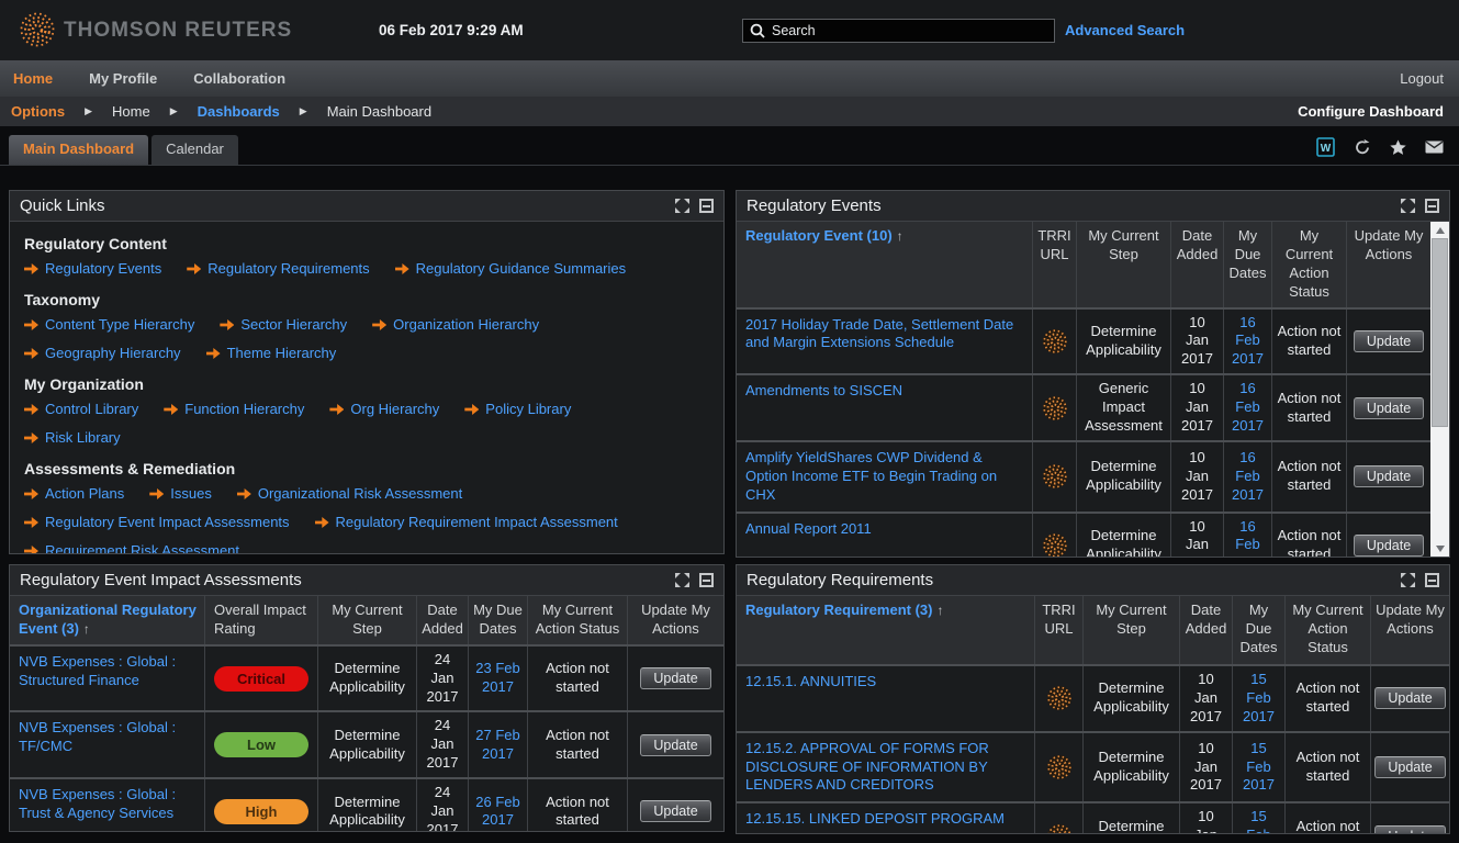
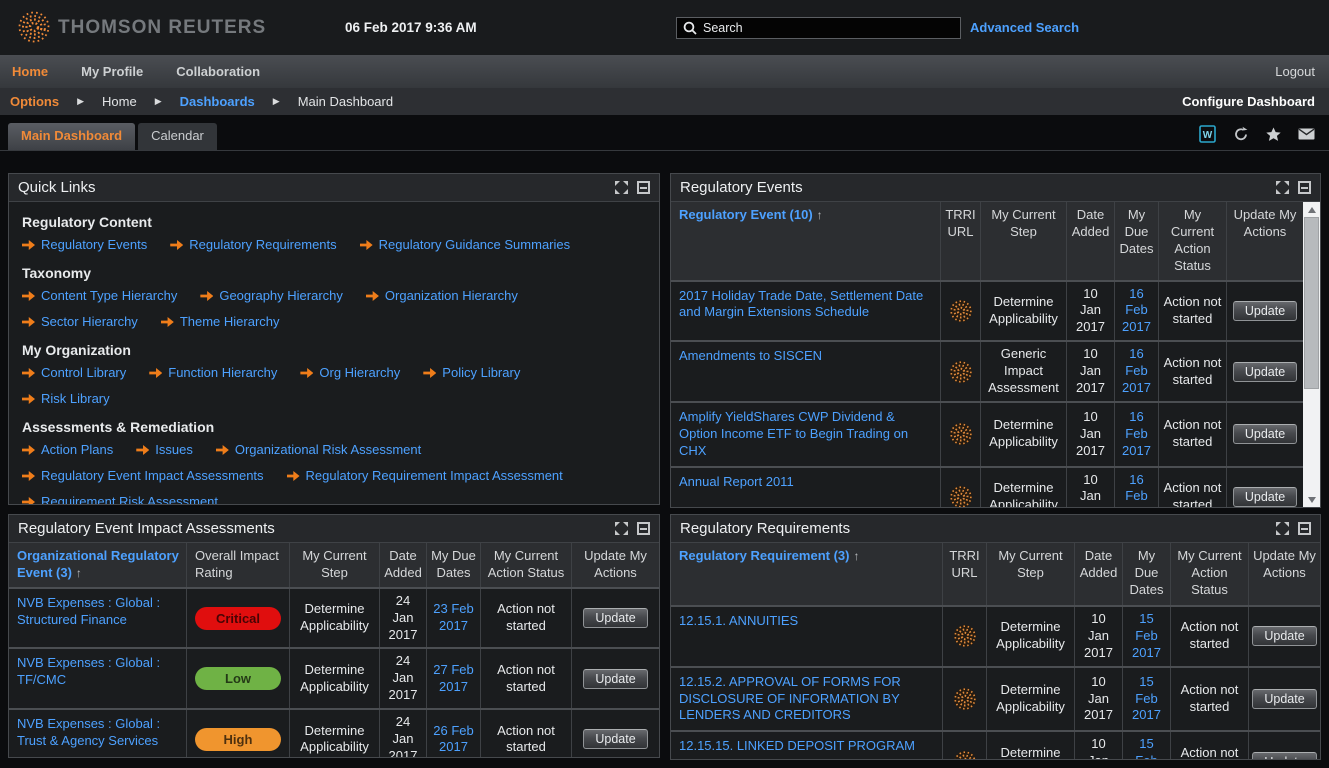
  THOMSON REUTERS
- 06 Feb 2017 9:29 AM
+ 06 Feb 2017 9:36 AM
  Search
  Advanced Search
  Home
  My Profile
  Collaboration
  Logout
  Options
  ▶
  Home
  ▶
  Dashboards
  ▶
  Main Dashboard
  Configure Dashboard
  Main Dashboard
  Calendar
  W
  Quick Links
  Regulatory Content
  Regulatory Events
  Regulatory Requirements
  Regulatory Guidance Summaries
  Taxonomy
  Content Type Hierarchy
- Sector Hierarchy
+ Geography Hierarchy
  Organization Hierarchy
- Geography Hierarchy
+ Sector Hierarchy
  Theme Hierarchy
  My Organization
  Control Library
  Function Hierarchy
  Org Hierarchy
  Policy Library
  Risk Library
  Assessments & Remediation
  Action Plans
  Issues
  Organizational Risk Assessment
  Regulatory Event Impact Assessments
  Regulatory Requirement Impact Assessment
  Requirement Risk Assessment
  Regulatory Events
  Regulatory Event (10) ↑
  TRRI URL
  My Current Step
  Date Added
  My Due Dates
  My Current Action Status
  Update My Actions
  2017 Holiday Trade Date, Settlement Date and Margin Extensions Schedule
  Determine Applicability
  10 Jan 2017
  16 Feb 2017
  Action not started
  Update
  Amendments to SISCEN
  Generic Impact Assessment
  10 Jan 2017
  16 Feb 2017
  Action not started
  Update
  Amplify YieldShares CWP Dividend & Option Income ETF to Begin Trading on CHX
  Determine Applicability
  10 Jan 2017
  16 Feb 2017
  Action not started
  Update
  Annual Report 2011
  Determine Applicability
  Action not started
  Update
  Regulatory Event Impact Assessments
  Organizational Regulatory Event (3) ↑
  Overall Impact Rating
  My Current Step
  Date Added
  My Due Dates
  My Current Action Status
  Update My Actions
  NVB Expenses : Global : Structured Finance
  Critical
  Determine Applicability
  24 Jan 2017
  23 Feb 2017
  Action not started
  Update
  NVB Expenses : Global : TF/CMC
  Low
  Determine Applicability
  24 Jan 2017
  27 Feb 2017
  Action not started
  Update
  NVB Expenses : Global : Trust & Agency Services
  High
  Determine Applicability
  24 Jan 2017
  26 Feb 2017
  Action not started
  Update
  Regulatory Requirements
  Regulatory Requirement (3) ↑
  TRRI URL
  My Current Step
  Date Added
  My Due Dates
  My Current Action Status
  Update My Actions
  12.15.1. ANNUITIES
  Determine Applicability
  10 Jan 2017
  15 Feb 2017
  Action not started
  Update
  12.15.2. APPROVAL OF FORMS FOR DISCLOSURE OF INFORMATION BY LENDERS AND CREDITORS
  Determine Applicability
  10 Jan 2017
  15 Feb 2017
  Action not started
  Update
  12.15.15. LINKED DEPOSIT PROGRAM
